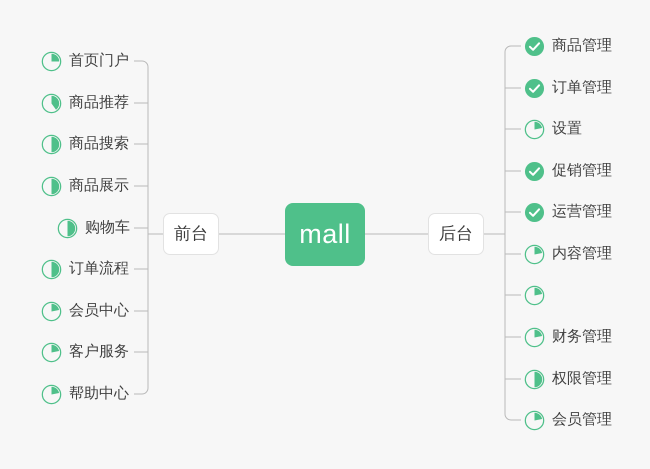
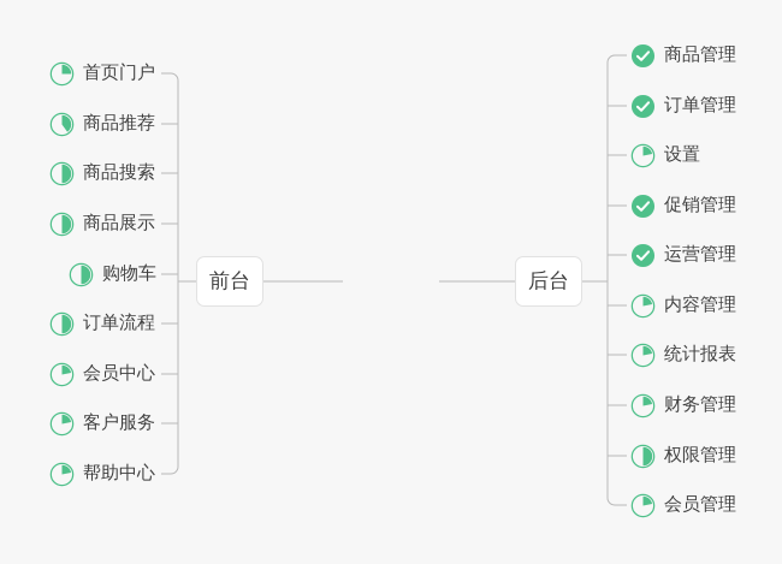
- mall
  前台
  后台
  首页门户
  商品推荐
  商品搜索
  商品展示
  购物车
  订单流程
  会员中心
  客户服务
  帮助中心
  商品管理
  订单管理
  设置
  促销管理
  运营管理
  内容管理
+ 统计报表
  财务管理
  权限管理
  会员管理
